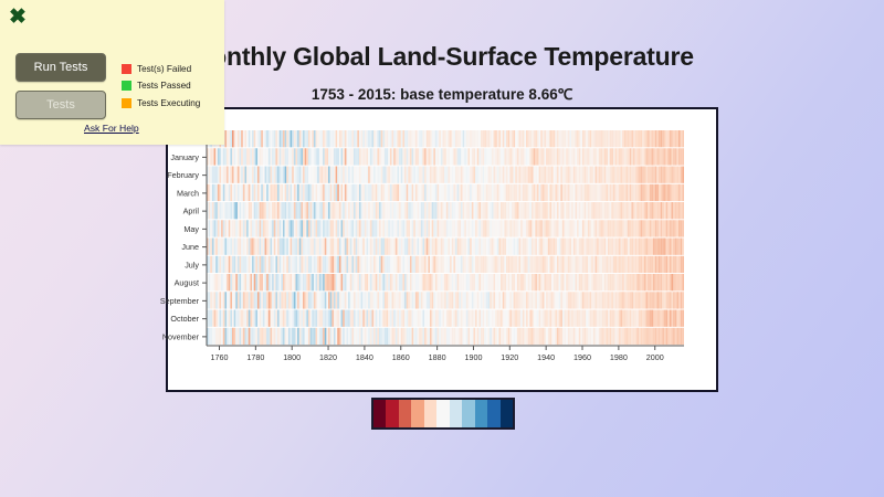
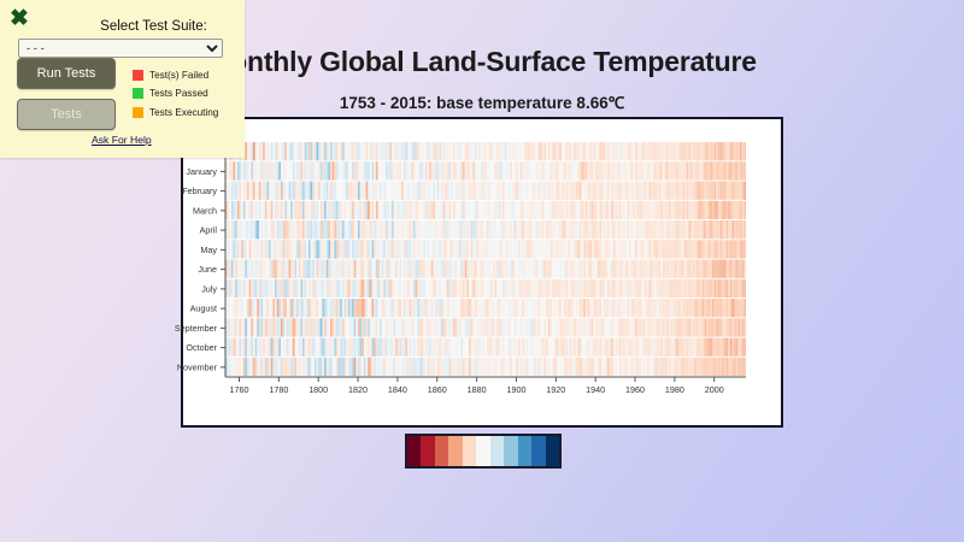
  nthly Global Land-Surface Temperature
  1753 - 2015: base temperature 8.66℃
  January
  February
  March
  April
  May
  June
  July
  August
  September
  October
  November
  1760
  1780
  1800
  1820
  1840
  1860
  1880
  1900
  1920
  1940
  1960
  1980
  2000
  ✖
+ Select Test Suite:
+ - - -
  Run Tests
  Tests
  Test(s) Failed
  Tests Passed
  Tests Executing
  Ask For Help
